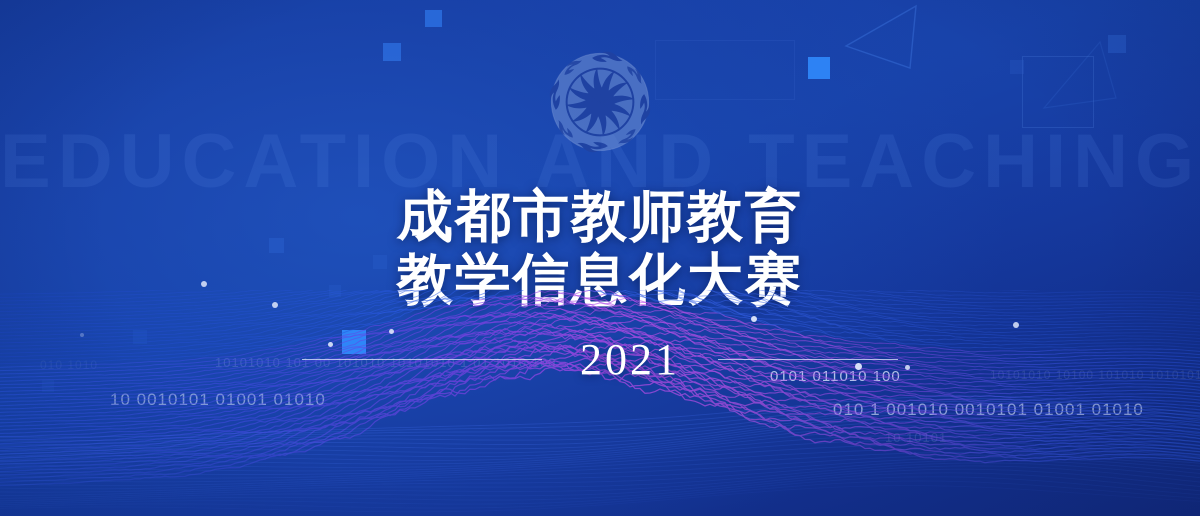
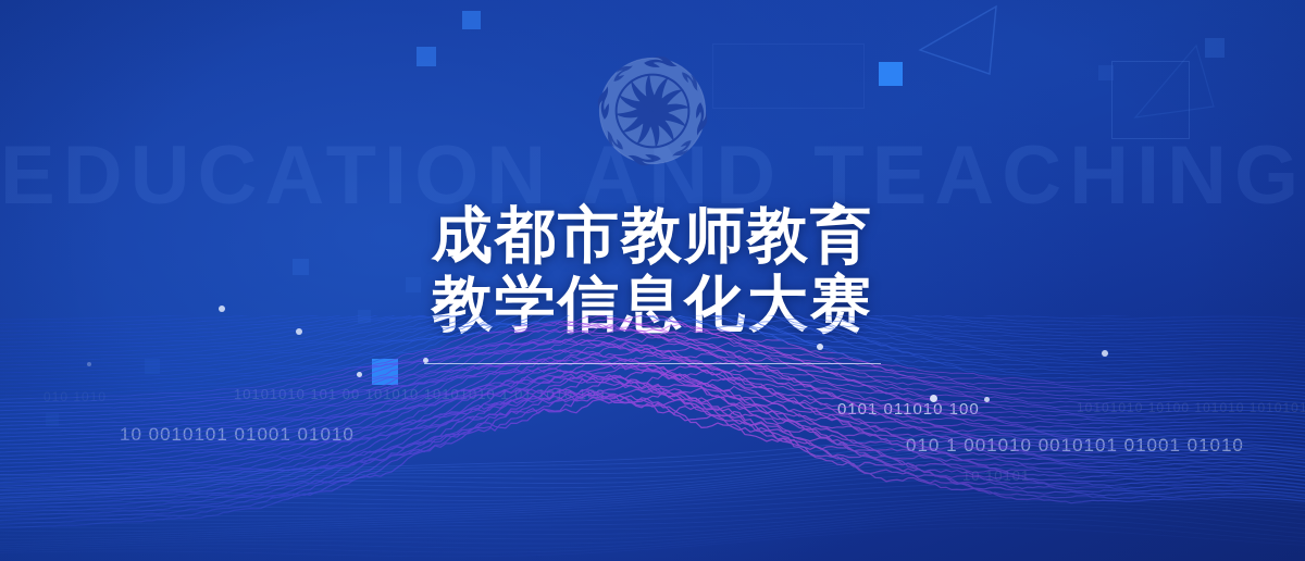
- 2021
